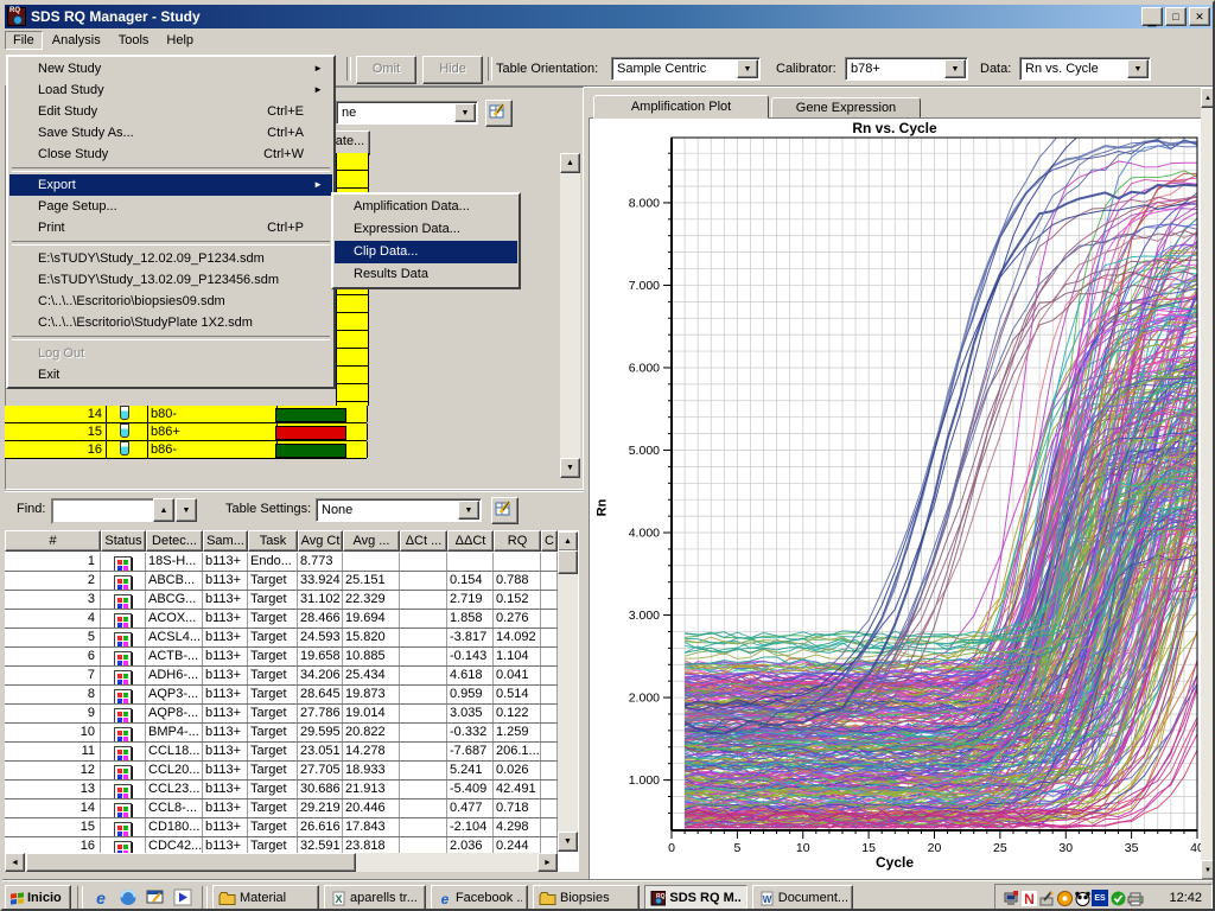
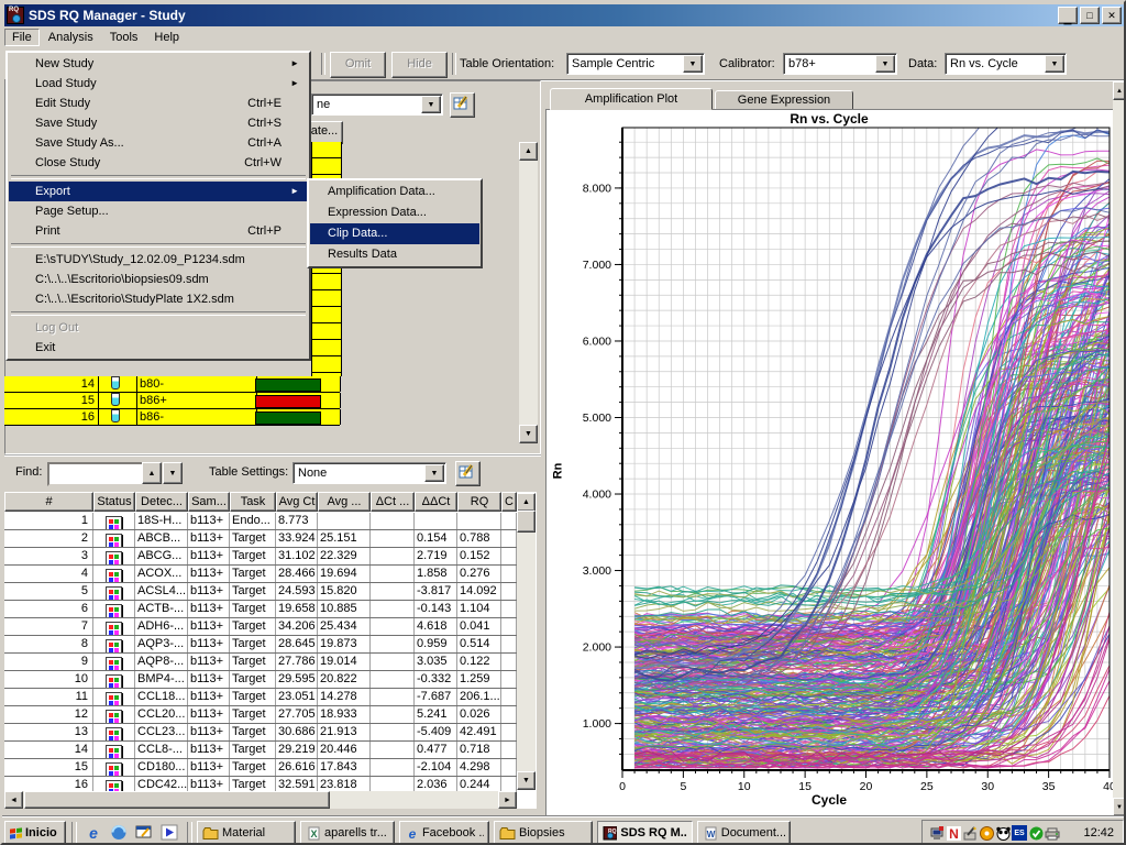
  SDS RQ Manager - Study
  ▁
  □
  ✕
  File
  Analysis
  Tools
  Help
  Omit
  Hide
  Table Orientation:
  Sample Centric
  Calibrator:
  b78+
  Data:
  Rn vs. Cycle
  ne
  ate...
  14
  b80-
  15
  b86+
  16
  b86-
  Find:
  Table Settings:
  None
  #
  Status
  Detec...
  Sam...
  Task
  Avg Ct
  Avg ...
  ΔCt ...
  ΔΔCt
  RQ
  C
  1
  18S-H...
  b113+
  Endo...
  8.773
  2
  ABCB...
  b113+
  Target
  33.924
  25.151
  0.154
  0.788
  3
  ABCG...
  b113+
  Target
  31.102
  22.329
  2.719
  0.152
  4
  ACOX...
  b113+
  Target
  28.466
  19.694
  1.858
  0.276
  5
  ACSL4...
  b113+
  Target
  24.593
  15.820
  -3.817
  14.092
  6
  ACTB-...
  b113+
  Target
  19.658
  10.885
  -0.143
  1.104
  7
  ADH6-...
  b113+
  Target
  34.206
  25.434
  4.618
  0.041
  8
  AQP3-...
  b113+
  Target
  28.645
  19.873
  0.959
  0.514
  9
  AQP8-...
  b113+
  Target
  27.786
  19.014
  3.035
  0.122
  10
  BMP4-...
  b113+
  Target
  29.595
  20.822
  -0.332
  1.259
  11
  CCL18...
  b113+
  Target
  23.051
  14.278
  -7.687
  206.1...
  12
  CCL20...
  b113+
  Target
  27.705
  18.933
  5.241
  0.026
  13
  CCL23...
  b113+
  Target
  30.686
  21.913
  -5.409
  42.491
  14
  CCL8-...
  b113+
  Target
  29.219
  20.446
  0.477
  0.718
  15
  CD180...
  b113+
  Target
  26.616
  17.843
  -2.104
  4.298
  16
  CDC42...
  b113+
  Target
  32.591
  23.818
  2.036
  0.244
  Amplification Plot
  Gene Expression
  1.000
  2.000
  3.000
  4.000
  5.000
  6.000
  7.000
  8.000
  0
  5
  10
  15
  20
  25
  30
  35
  Rn vs. Cycle
  Cycle
  New Study
  ►
  Load Study
  ►
  Edit Study
  Ctrl+E
+ Save Study
+ Ctrl+S
  Save Study As...
  Ctrl+A
  Close Study
  Ctrl+W
  Export
  ►
  Page Setup...
  Print
  Ctrl+P
  E:\sTUDY\Study_12.02.09_P1234.sdm
- E:\sTUDY\Study_13.02.09_P123456.sdm
  C:\..\..\Escritorio\biopsies09.sdm
  C:\..\..\Escritorio\StudyPlate 1X2.sdm
  Log Out
  Exit
  Amplification Data...
  Expression Data...
  Clip Data...
  Results Data
  Inicio
  e
  Material
  X
  aparells tr...
  e
  Facebook ..
  Biopsies
  SDS RQ M..
  W
  Document...
  N
  12:42
